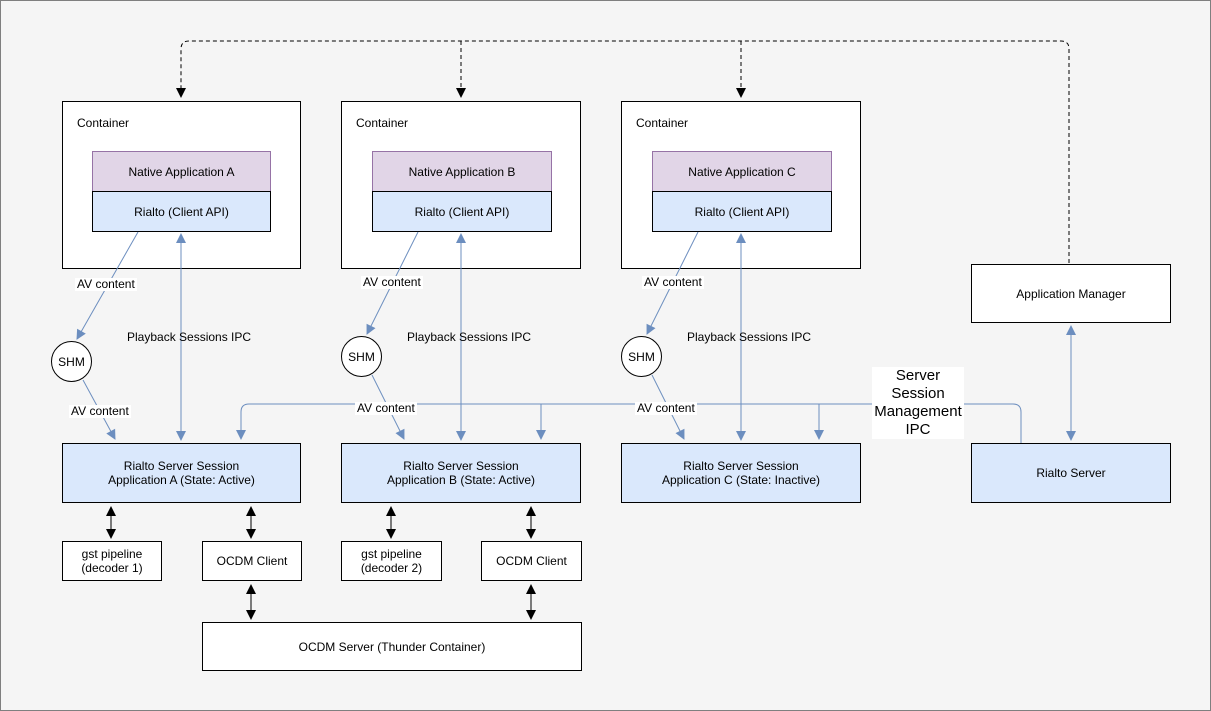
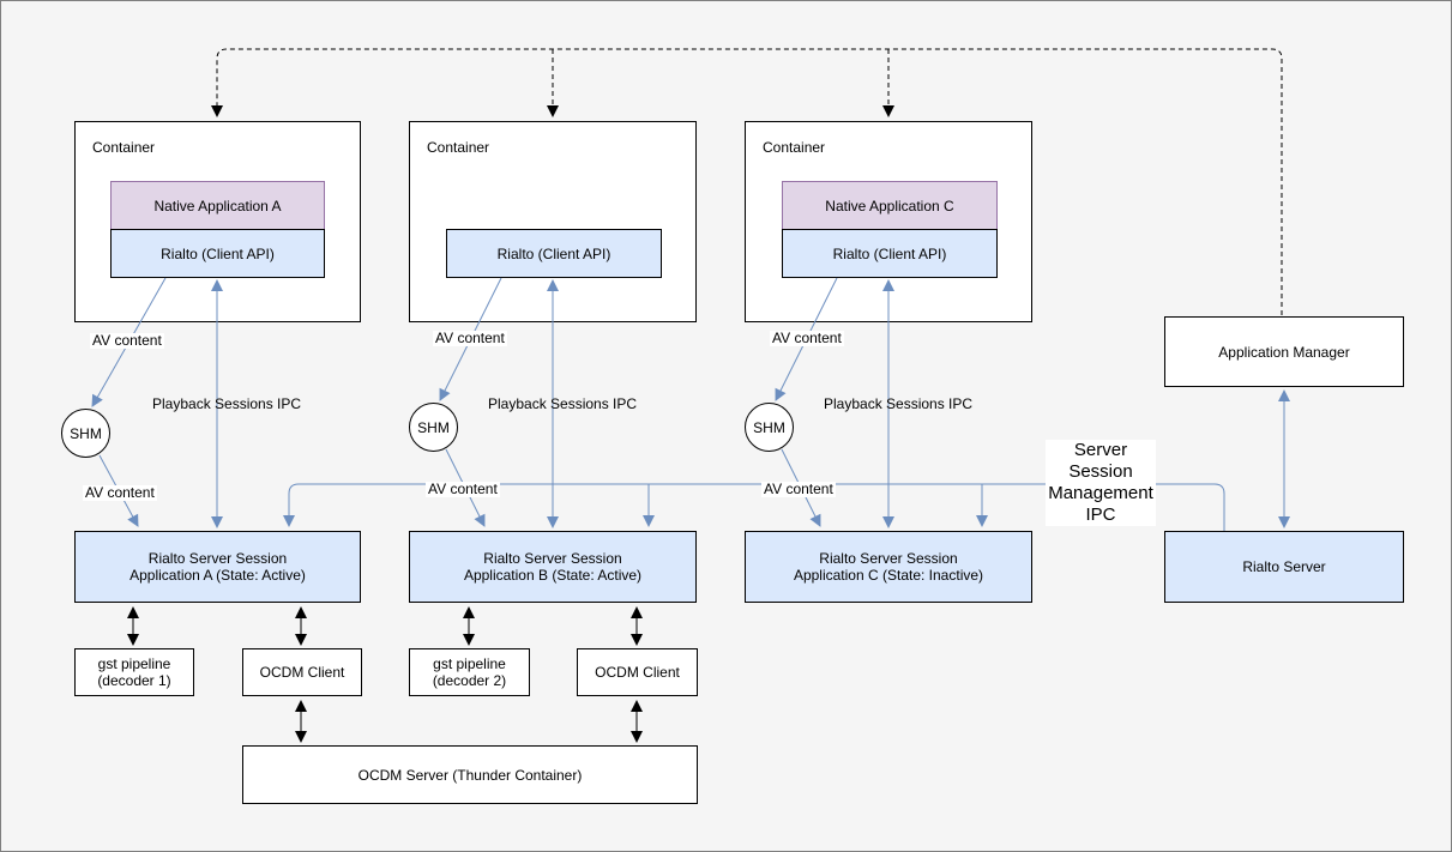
  Container
  Native Application A
  Rialto (Client API)
  Container
- Native Application B
  Rialto (Client API)
  Container
  Native Application C
  Rialto (Client API)
  Application Manager
  Rialto Server
  SHM
  SHM
  SHM
  Rialto Server Session
  Application A (State: Active)
  Rialto Server Session
  Application B (State: Active)
  Rialto Server Session
  Application C (State: Inactive)
  gst pipeline
  (decoder 1)
  OCDM Client
  gst pipeline
  (decoder 2)
  OCDM Client
  OCDM Server (Thunder Container)
  AV content
  Playback Sessions IPC
  AV content
  AV content
  Playback Sessions IPC
  AV content
  AV content
  Playback Sessions IPC
  AV content
  Server Session Management IPC
